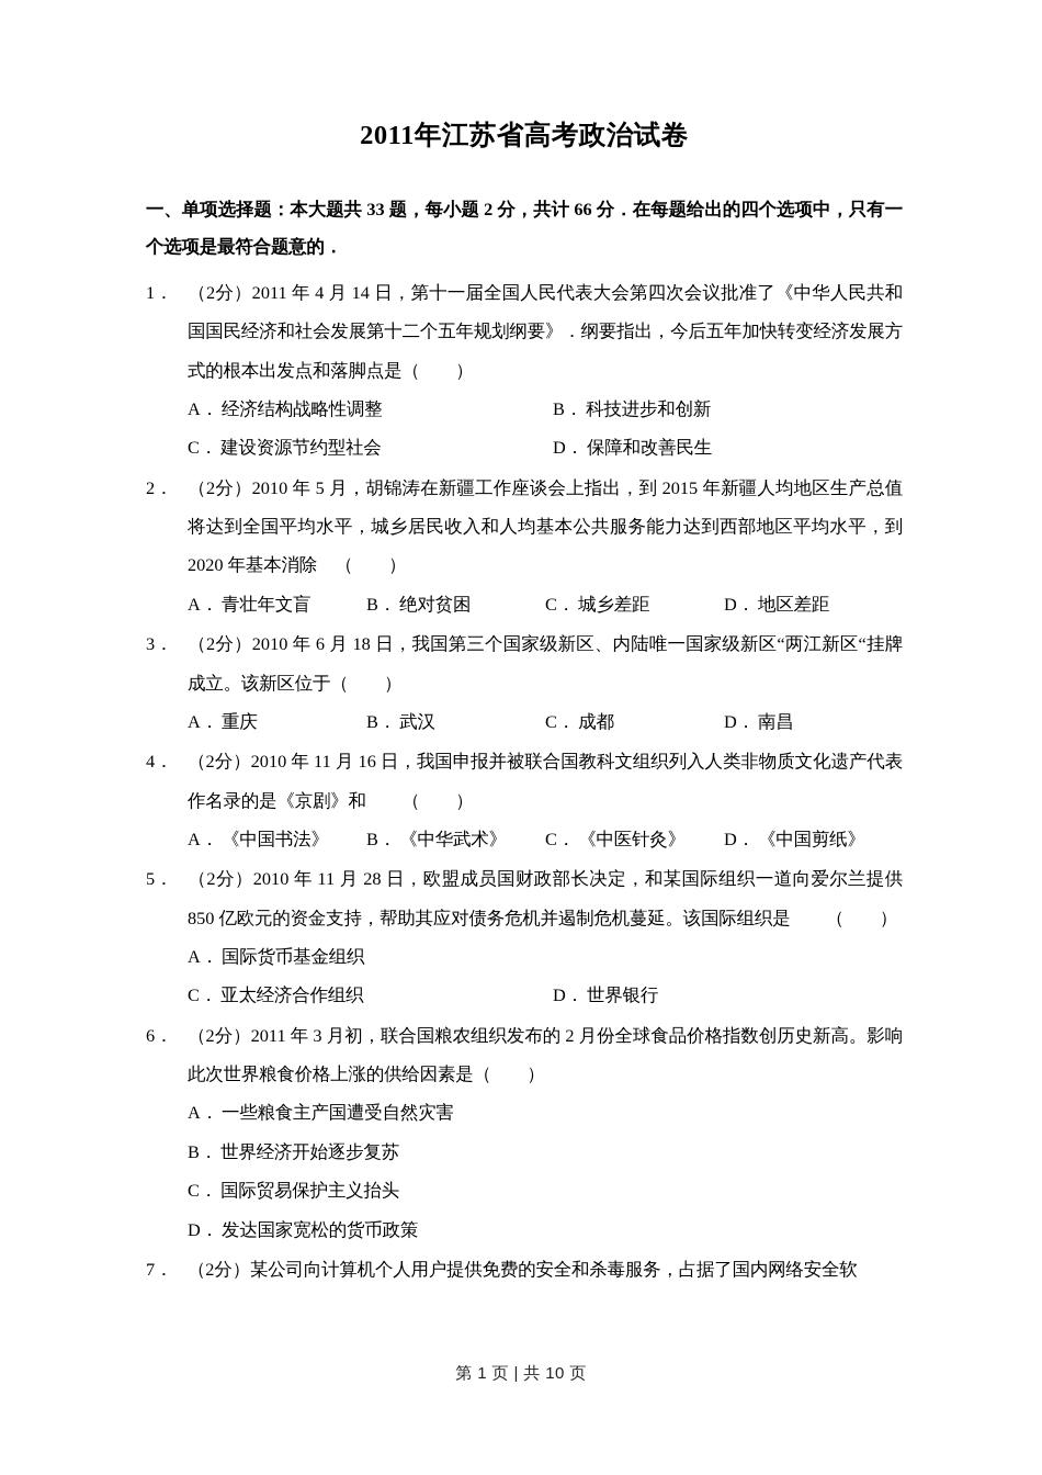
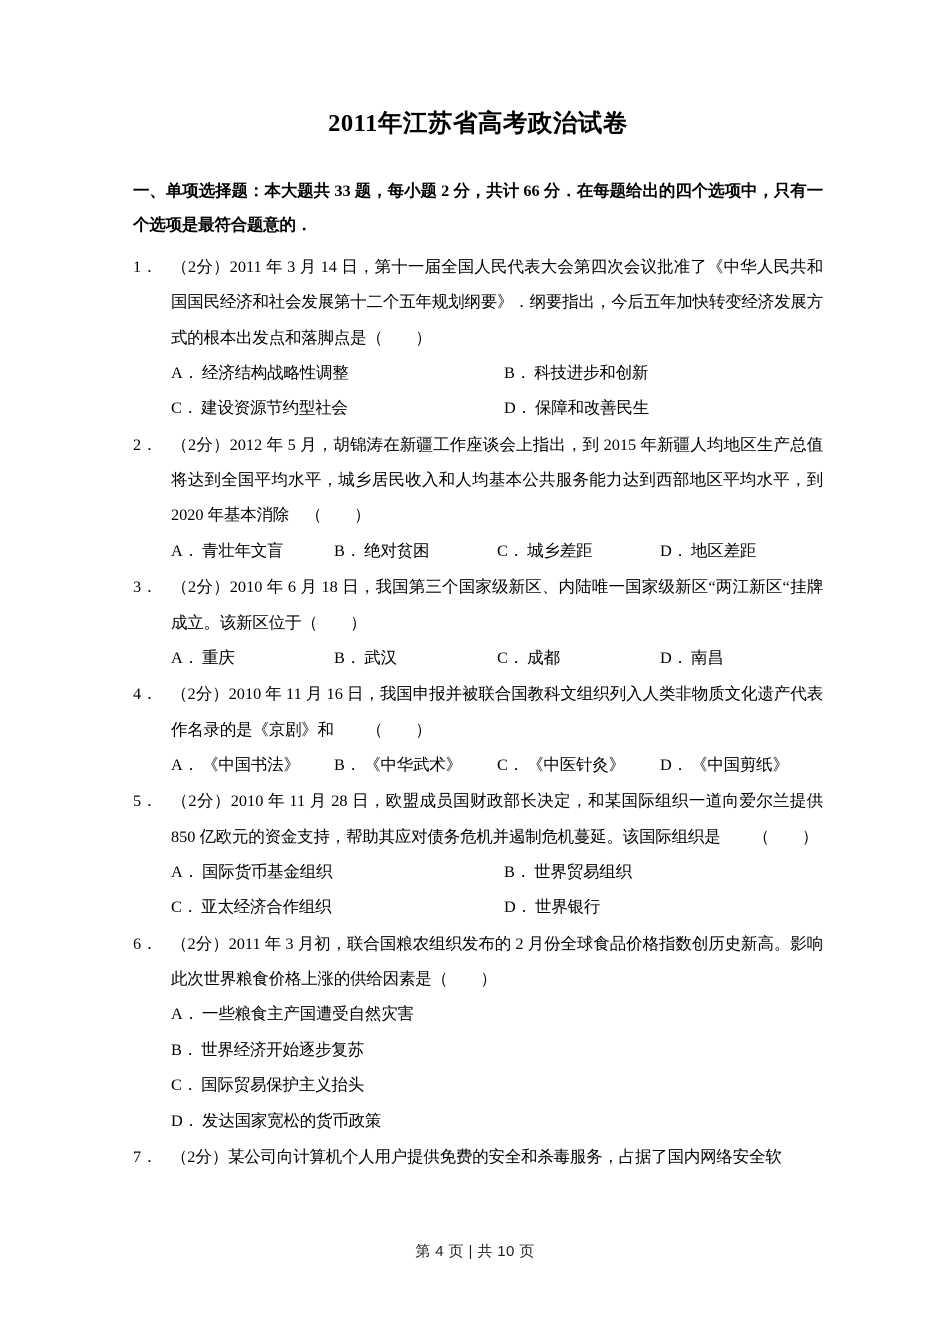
  2011年江苏省高考政治试卷
  一、单项选择题：本大题共 33 题，每小题 2 分，共计 66 分．在每题给出的四个选项中，只有一个选项是最符合题意的．
- 1． （2分）2011 年 4 月 14 日，第十一届全国人民代表大会第四次会议批准了《中华人民共和国国民经济和社会发展第十二个五年规划纲要》．纲要指出，今后五年加快转变经济发展方式的根本出发点和落脚点是（ ）
+ 1． （2分）2011 年 3 月 14 日，第十一届全国人民代表大会第四次会议批准了《中华人民共和国国民经济和社会发展第十二个五年规划纲要》．纲要指出，今后五年加快转变经济发展方式的根本出发点和落脚点是（ ）
  A． 经济结构战略性调整
  B． 科技进步和创新
  C． 建设资源节约型社会
  D． 保障和改善民生
- 2． （2分）2010 年 5 月，胡锦涛在新疆工作座谈会上指出，到 2015 年新疆人均地区生产总值将达到全国平均水平，城乡居民收入和人均基本公共服务能力达到西部地区平均水平，到 2020 年基本消除 （ ）
+ 2． （2分）2012 年 5 月，胡锦涛在新疆工作座谈会上指出，到 2015 年新疆人均地区生产总值将达到全国平均水平，城乡居民收入和人均基本公共服务能力达到西部地区平均水平，到 2020 年基本消除 （ ）
  A． 青壮年文盲
  B． 绝对贫困
  C． 城乡差距
  D． 地区差距
  3． （2分）2010 年 6 月 18 日，我国第三个国家级新区、内陆唯一国家级新区“两江新区“挂牌成立。该新区位于（ ）
  A． 重庆
  B． 武汉
  C． 成都
  D． 南昌
  4． （2分）2010 年 11 月 16 日，我国申报并被联合国教科文组织列入人类非物质文化遗产代表作名录的是《京剧》和 （ ）
  A． 《中国书法》
  B． 《中华武术》
  C． 《中医针灸》
  D． 《中国剪纸》
  5． （2分）2010 年 11 月 28 日，欧盟成员国财政部长决定，和某国际组织一道向爱尔兰提供 850 亿欧元的资金支持，帮助其应对债务危机并遏制危机蔓延。该国际组织是 （ ）
  A． 国际货币基金组织
+ B． 世界贸易组织
  C． 亚太经济合作组织
  D． 世界银行
  6． （2分）2011 年 3 月初，联合国粮农组织发布的 2 月份全球食品价格指数创历史新高。影响此次世界粮食价格上涨的供给因素是（ ）
  A． 一些粮食主产国遭受自然灾害
  B． 世界经济开始逐步复苏
  C． 国际贸易保护主义抬头
  D． 发达国家宽松的货币政策
  7． （2分）某公司向计算机个人用户提供免费的安全和杀毒服务，占据了国内网络安全软
- 第 1 页 | 共 10 页
+ 第 4 页 | 共 10 页
